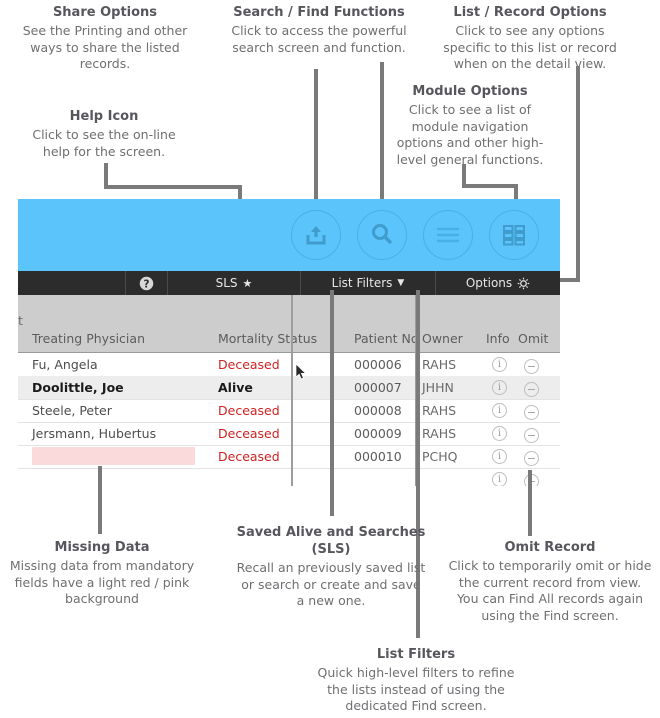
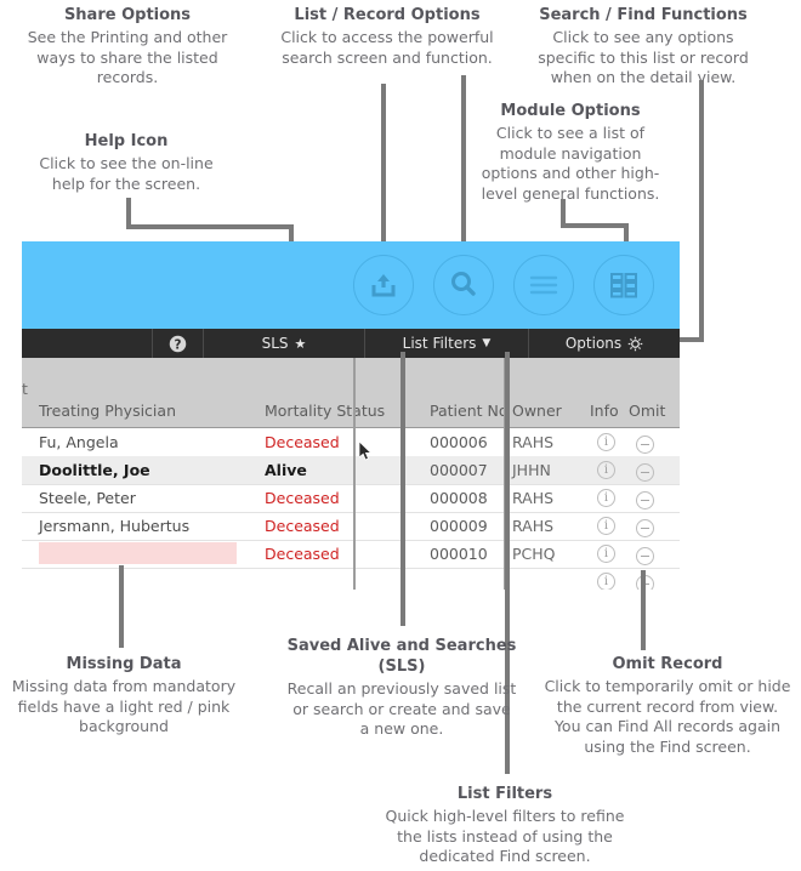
  Share Options
  See the Printing and other ways to share the listed records.
- Search / Find Functions
+ List / Record Options
  Click to access the powerful search screen and function.
- List / Record Options
+ Search / Find Functions
  Click to see any options specific to this list or record when on the detail view.
  Module Options
  Click to see a list of module navigation options and other high-level general functions.
  Help Icon
  Click to see the on-line help for the screen.
  ?
  SLS
  ★
  List Filters
  ▼
  Options
  t
  Treating Physician
  Mortality Status
  Patient N
  Owner
  Info
  Omit
  Fu, Angela
  Deceased
  000006
  RAHS
  i
  Doolittle, Joe
  Alive
  000007
  JHHN
  i
  Steele, Peter
  Deceased
  000008
  RAHS
  i
  Jersmann, Hubertus
  Deceased
  000009
  RAHS
  i
  Deceased
  000010
  PCHQ
  i
  i
  Missing Data
  Missing data from mandatory fields have a light red / pink background
  Saved Alive and Searches (SLS)
  Recall an previously saved list or search or create and save a new one.
  Omit Record
  Click to temporarily omit or hide the current record from view. You can Find All records again using the Find screen.
  List Filters
  Quick high-level filters to refine the lists instead of using the dedicated Find screen.
